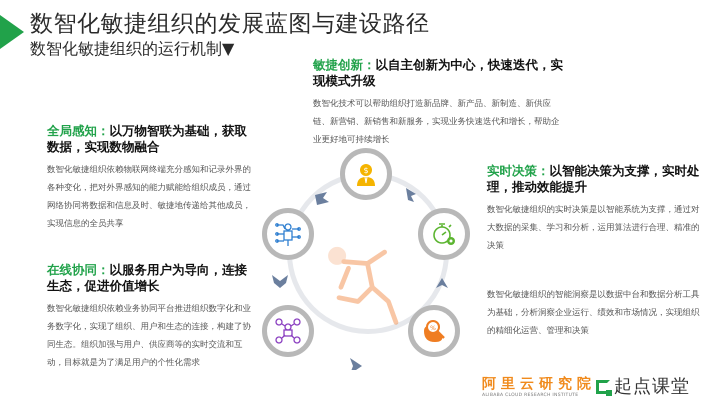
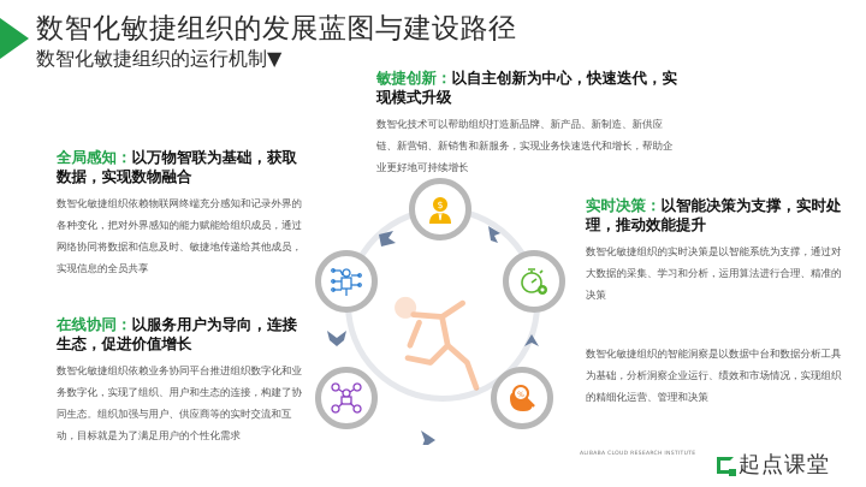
  数智化敏捷组织的发展蓝图与建设路径
  数智化敏捷组织的运行机制▼
  敏捷创新：以自主创新为中心，快速迭代，实现模式升级
  数智化技术可以帮助组织打造新品牌、新产品、新制造、新供应链、新营销、新销售和新服务，实现业务快速迭代和增长，帮助企业更好地可持续增长
  全局感知：以万物智联为基础，获取数据，实现数物融合
  数智化敏捷组织依赖物联网终端充分感知和记录外界的各种变化，把对外界感知的能力赋能给组织成员，通过网络协同将数据和信息及时、敏捷地传递给其他成员，实现信息的全员共享
  在线协同：以服务用户为导向，连接生态，促进价值增长
  数智化敏捷组织依赖业务协同平台推进组织数字化和业务数字化，实现了组织、用户和生态的连接，构建了协同生态。组织加强与用户、供应商等的实时交流和互动，目标就是为了满足用户的个性化需求
  实时决策：以智能决策为支撑，实时处理，推动效能提升
  数智化敏捷组织的实时决策是以智能系统为支撑，通过对大数据的采集、学习和分析，运用算法进行合理、精准的决策
  数智化敏捷组织的智能洞察是以数据中台和数据分析工具为基础，分析洞察企业运行、绩效和市场情况，实现组织的精细化运营、管理和决策
  $
- 阿里云研究院
  起点课堂
